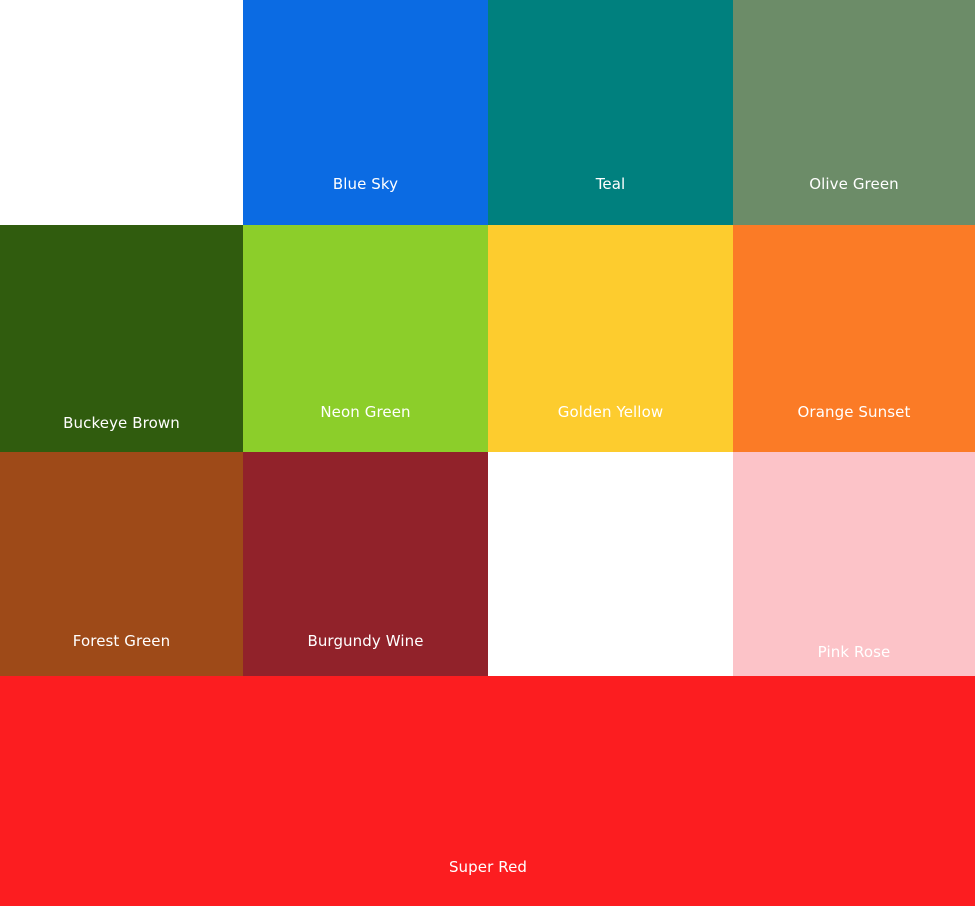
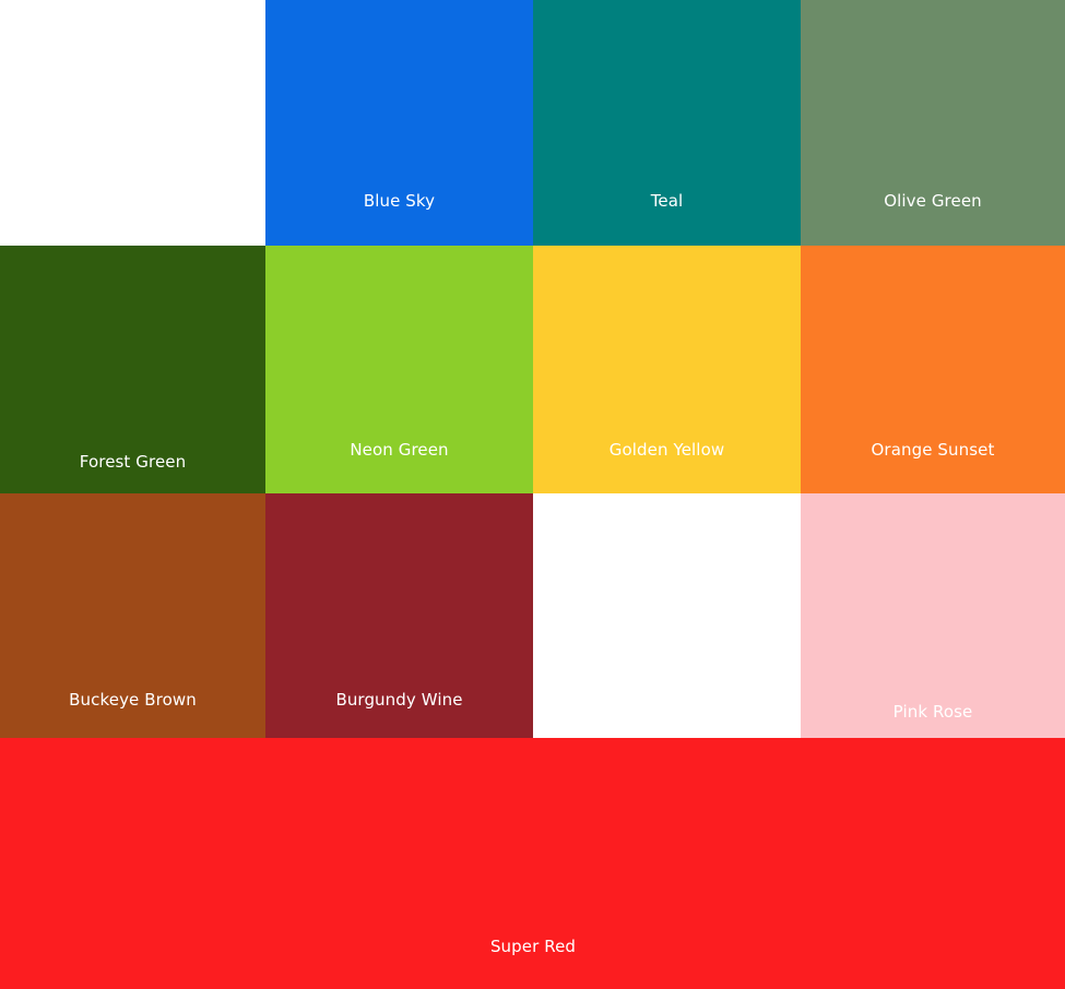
  Blue Sky
  Teal
  Olive Green
- Buckeye Brown
+ Forest Green
  Neon Green
  Golden Yellow
  Orange Sunset
- Forest Green
+ Buckeye Brown
  Burgundy Wine
  Pink Rose
  Super Red
